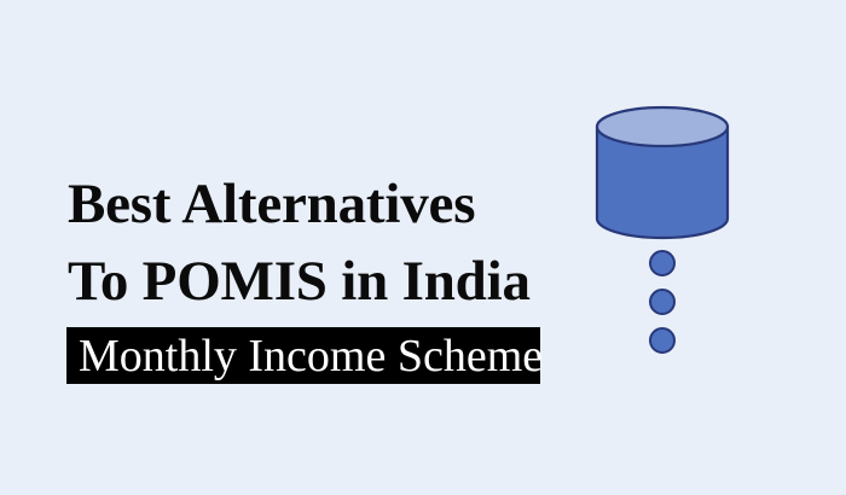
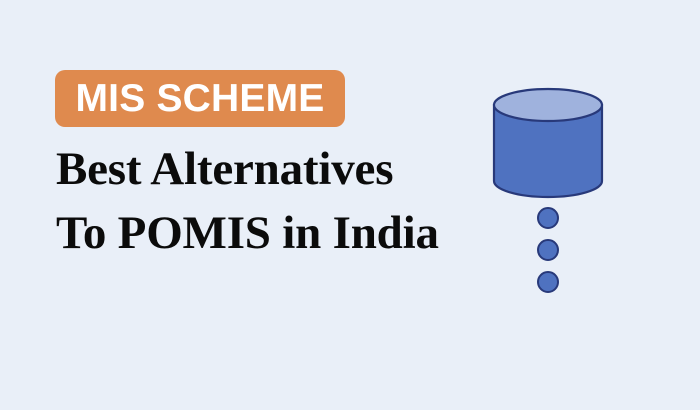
+ MIS SCHEME
  Best Alternatives
  To POMIS in India
- Monthly Income Scheme
